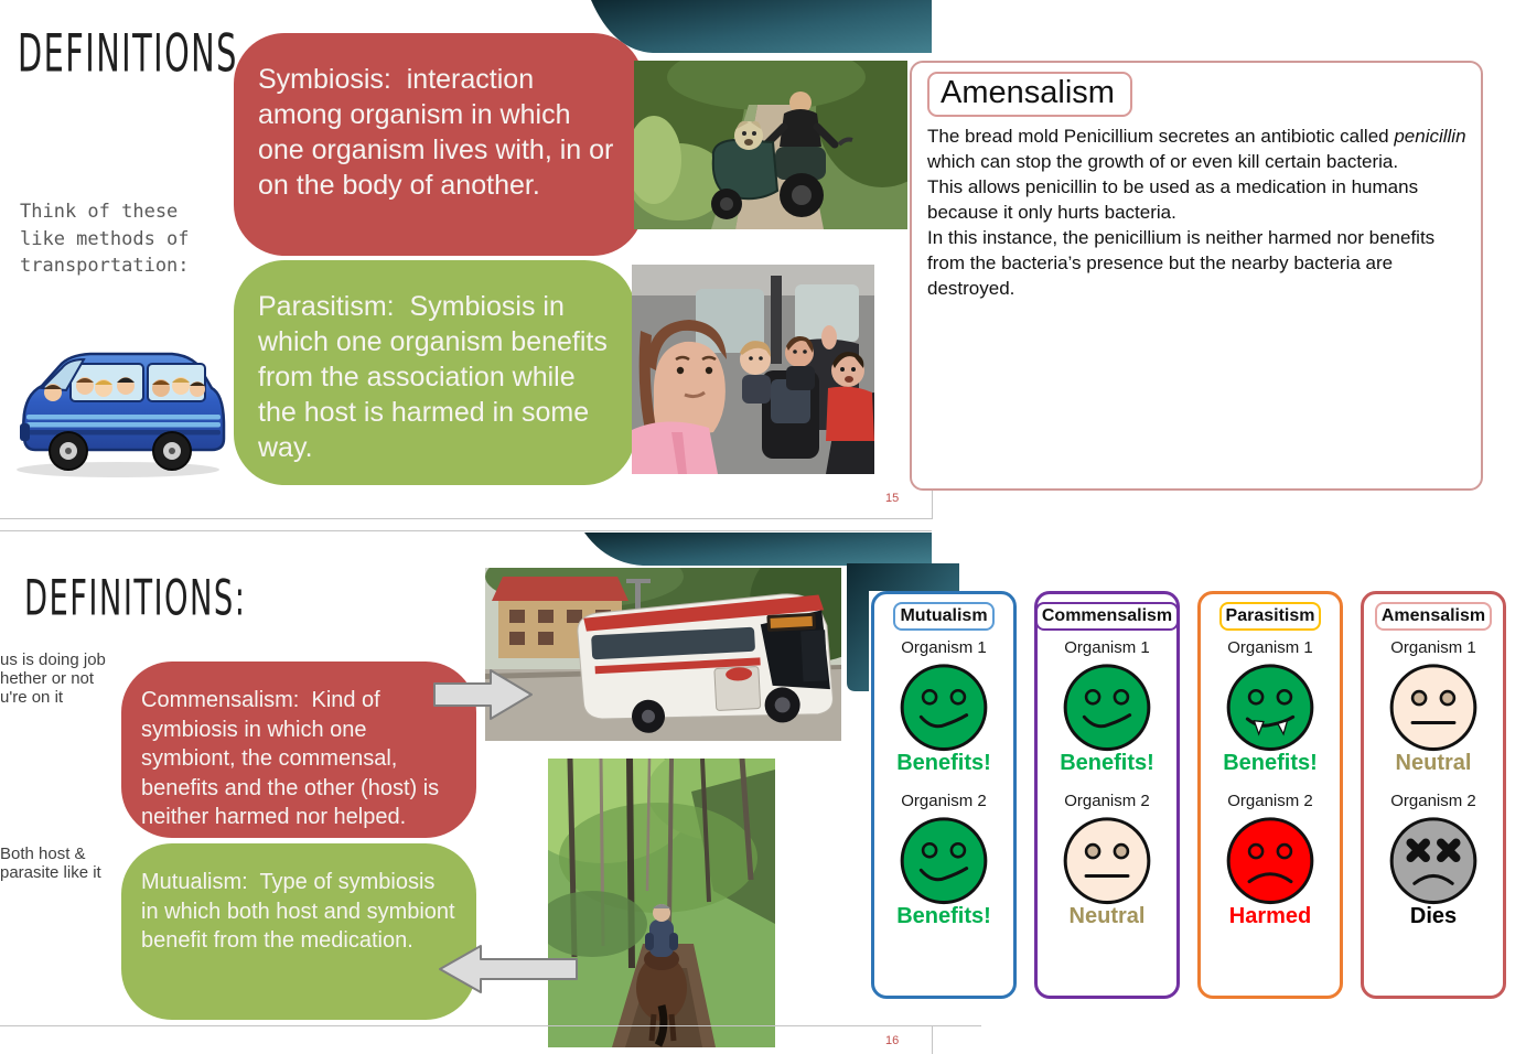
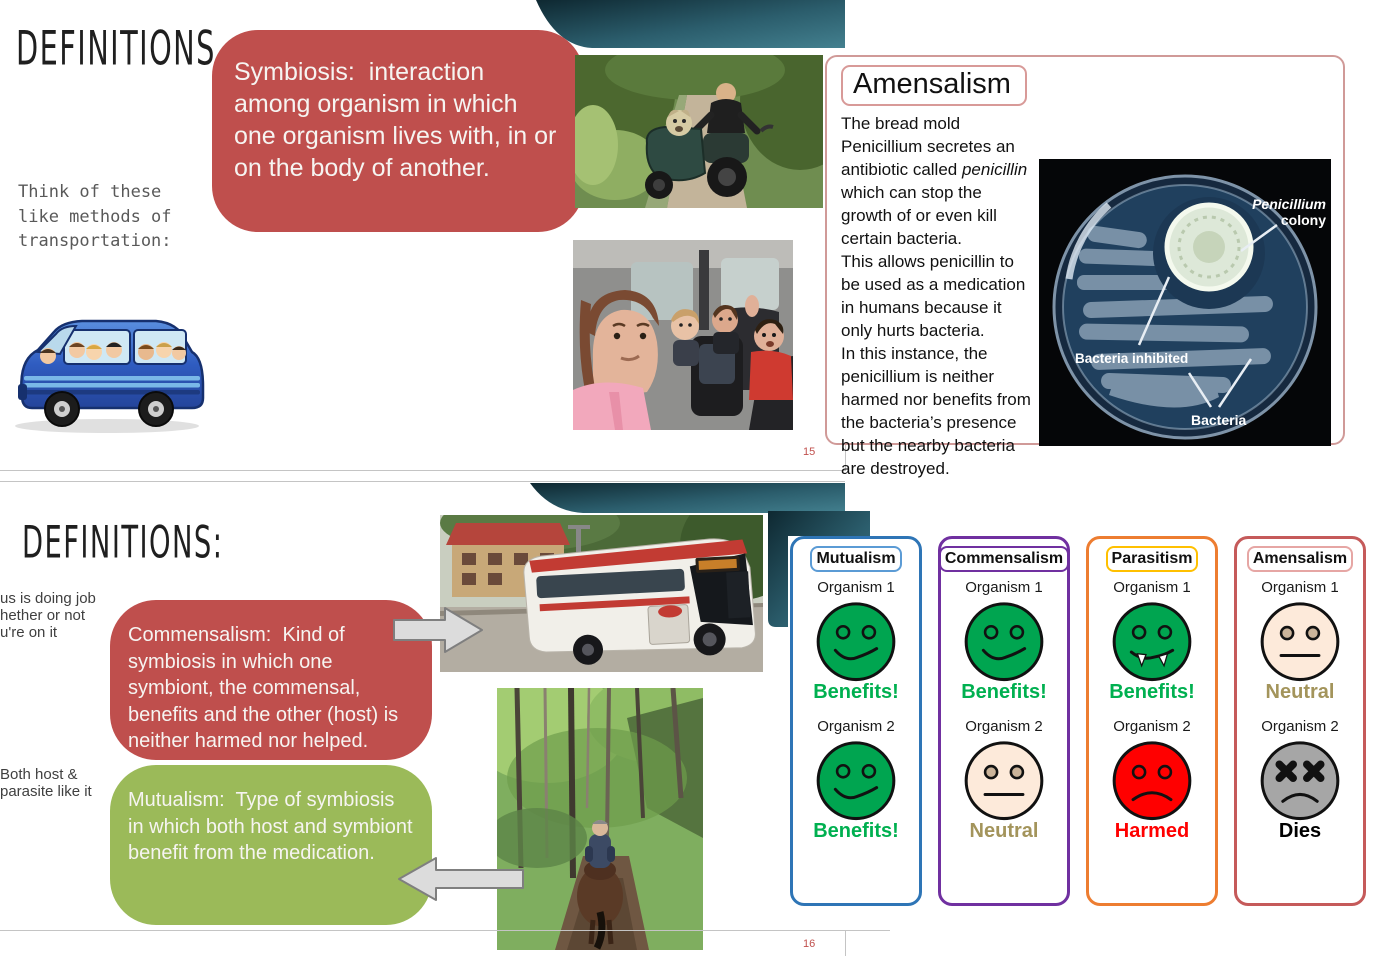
  DEFINITIONS
  Think of these
  like methods of
  transportation:
  Symbiosis: interaction among organism in which one organism lives with, in or on the body of another.
- Parasitism: Symbiosis in which one organism benefits from the association while the host is harmed in some way.
  15
  DEFINITIONS:
  us is doing job
  hether or not
  u're on it
  Both host &
  parasite like it
  Commensalism: Kind of symbiosis in which one symbiont, the commensal, benefits and the other (host) is neither harmed nor helped.
  Mutualism: Type of symbiosis in which both host and symbiont benefit from the medication.
  16
  Amensalism
+ Penicillium
+ colony
+ Bacteria inhibited
+ Bacteria
  The bread mold Penicillium secretes an antibiotic called penicillin which can stop the growth of or even kill certain bacteria.
  This allows penicillin to be used as a medication in humans because it only hurts bacteria.
  In this instance, the penicillium is neither harmed nor benefits from the bacteria’s presence but the nearby bacteria are destroyed.
  Mutualism
  Organism 1
  Benefits!
  Organism 2
  Benefits!
  Commensalism
  Organism 1
  Benefits!
  Organism 2
  Neutral
  Parasitism
  Organism 1
  Benefits!
  Organism 2
  Harmed
  Amensalism
  Organism 1
  Neutral
  Organism 2
  Dies
